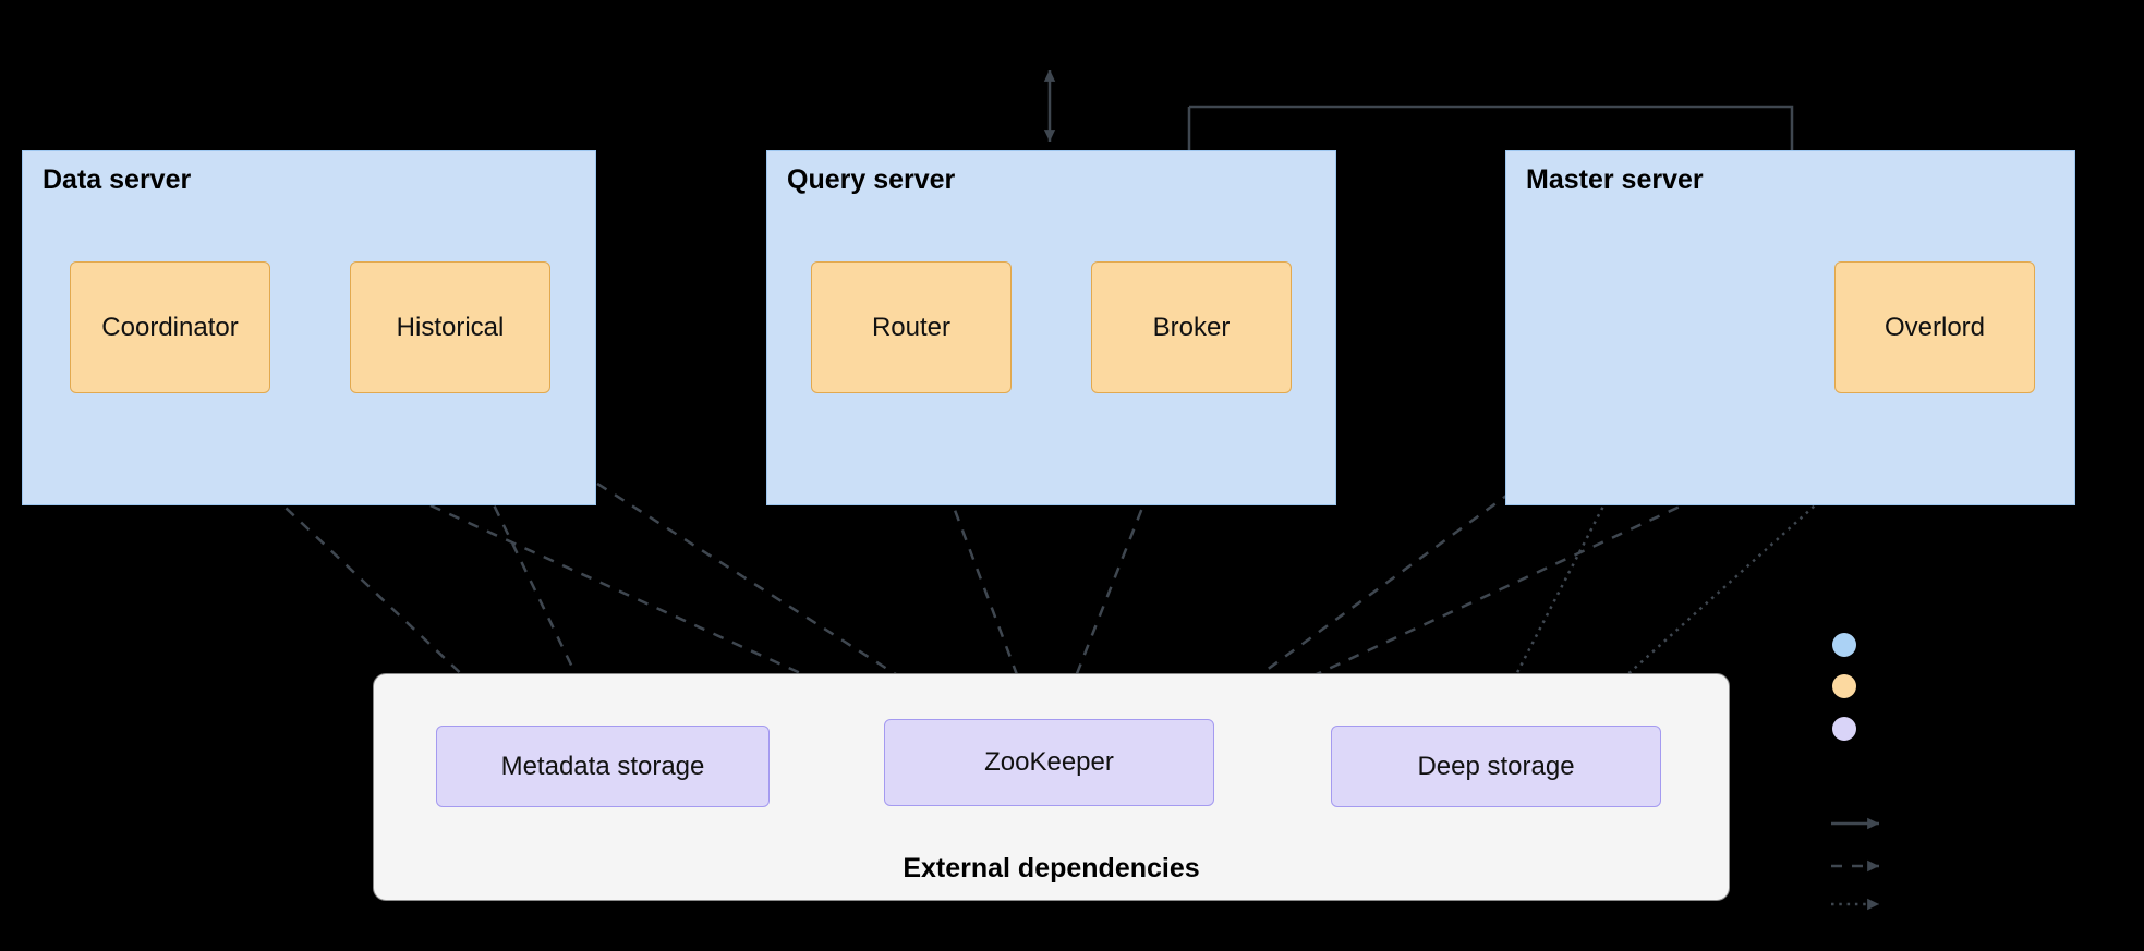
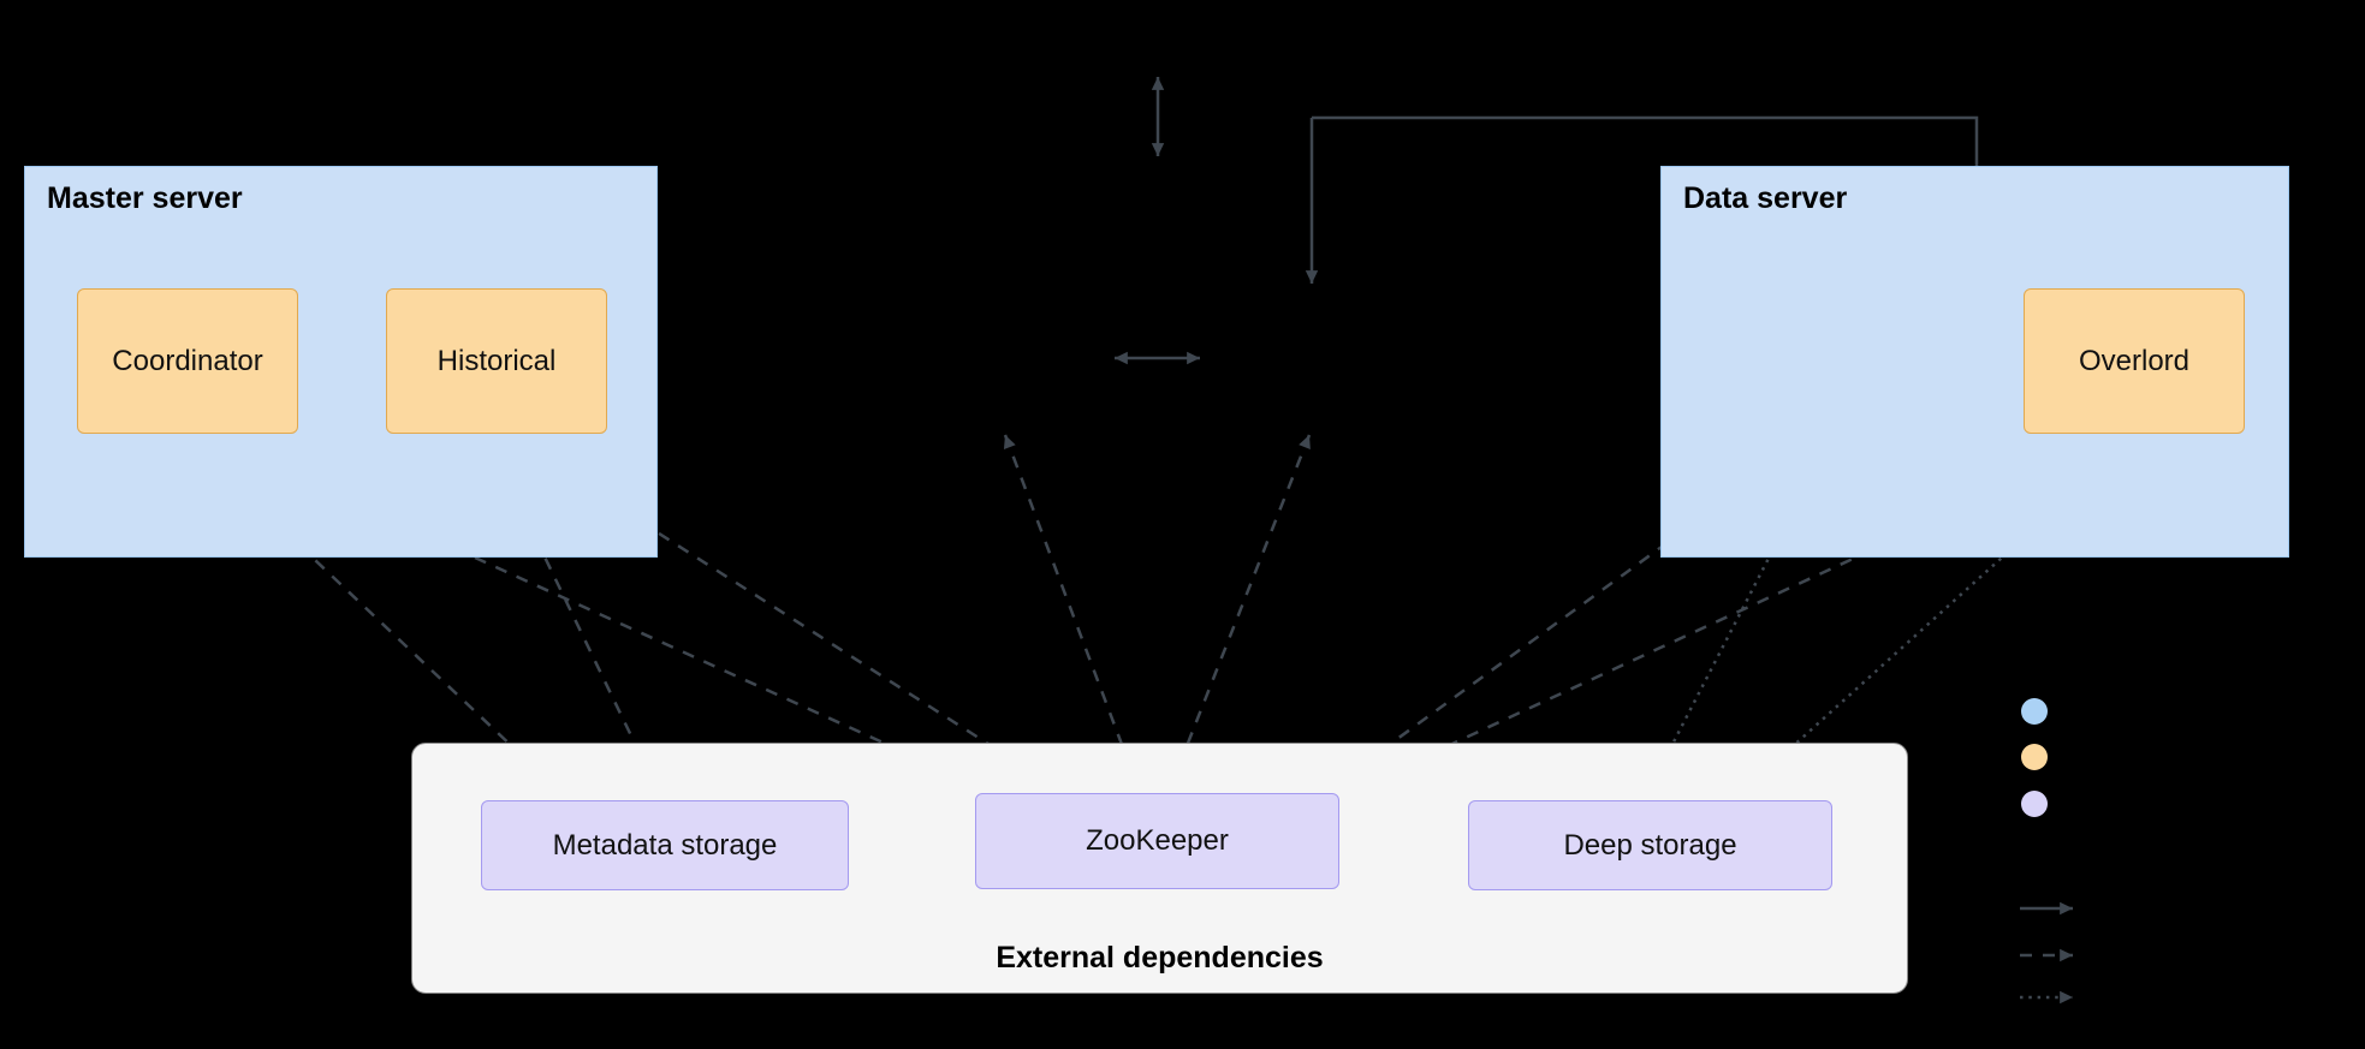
- Data server
+ Master server
  Coordinator
  Historical
- Query server
- Router
- Broker
- Master server
+ Data server
  Overlord
  Metadata storage
  ZooKeeper
  Deep storage
  External dependencies
